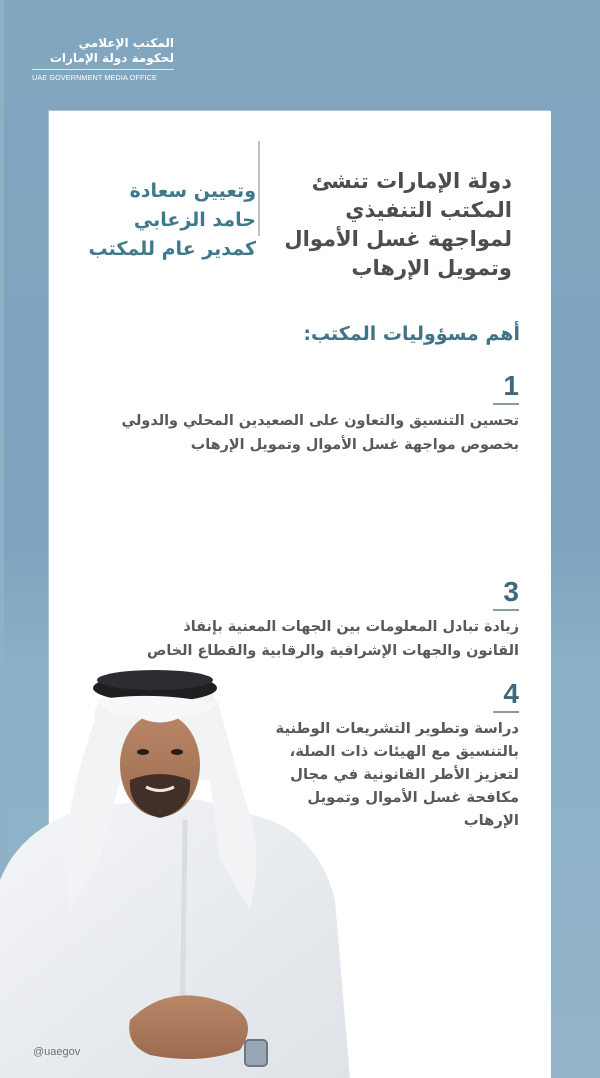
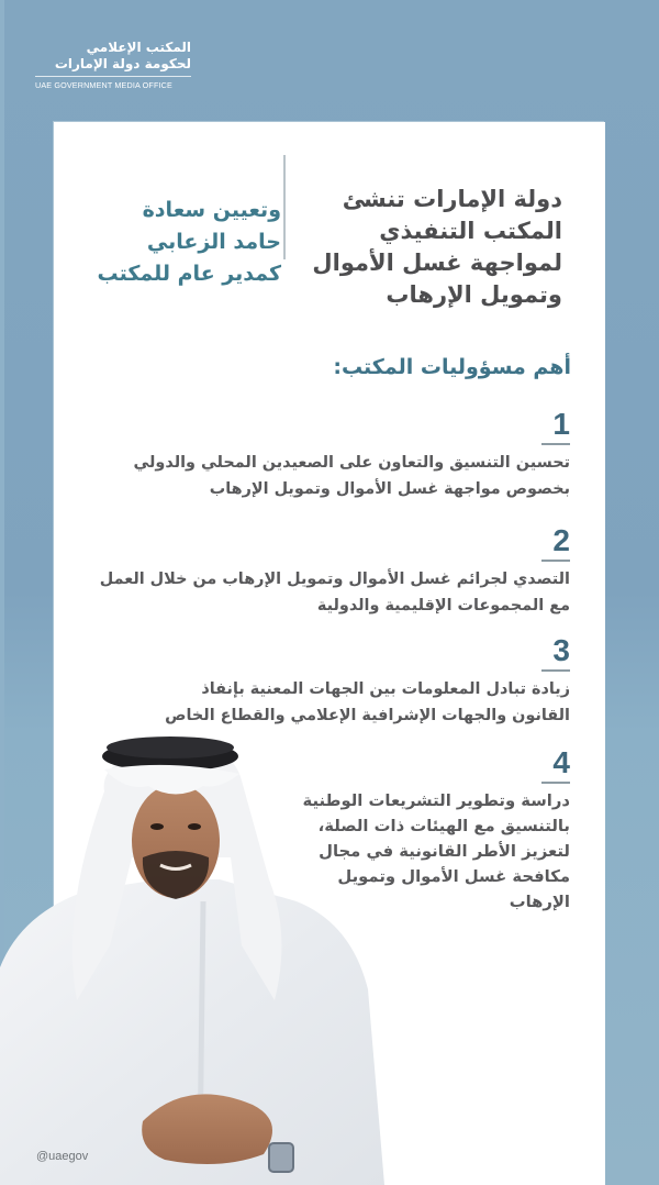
  المكتب الإعلامي
  لحكومة دولة الإمارات
  UAE GOVERNMENT MEDIA OFFICE
  دولة الإمارات تنشئ
  المكتب التنفيذي
  لمواجهة غسل الأموال
  وتمويل الإرهاب
  وتعيين سعادة
  حامد الزعابي
  كمدير عام للمكتب
  أهم مسؤوليات المكتب:
  1
  تحسين التنسيق والتعاون على الصعيدين المحلي والدولي
  بخصوص مواجهة غسل الأموال وتمويل الإرهاب
+ 2
+ التصدي لجرائم غسل الأموال وتمويل الإرهاب من خلال العمل
+ مع المجموعات الإقليمية والدولية
  3
  زيادة تبادل المعلومات بين الجهات المعنية بإنفاذ
- القانون والجهات الإشرافية والرقابية والقطاع الخاص
+ القانون والجهات الإشرافية الإعلامي والقطاع الخاص
  4
  دراسة وتطوير التشريعات الوطنية
  بالتنسيق مع الهيئات ذات الصلة،
  لتعزيز الأطر القانونية في مجال
  مكافحة غسل الأموال وتمويل
  الإرهاب
  @uaegov
